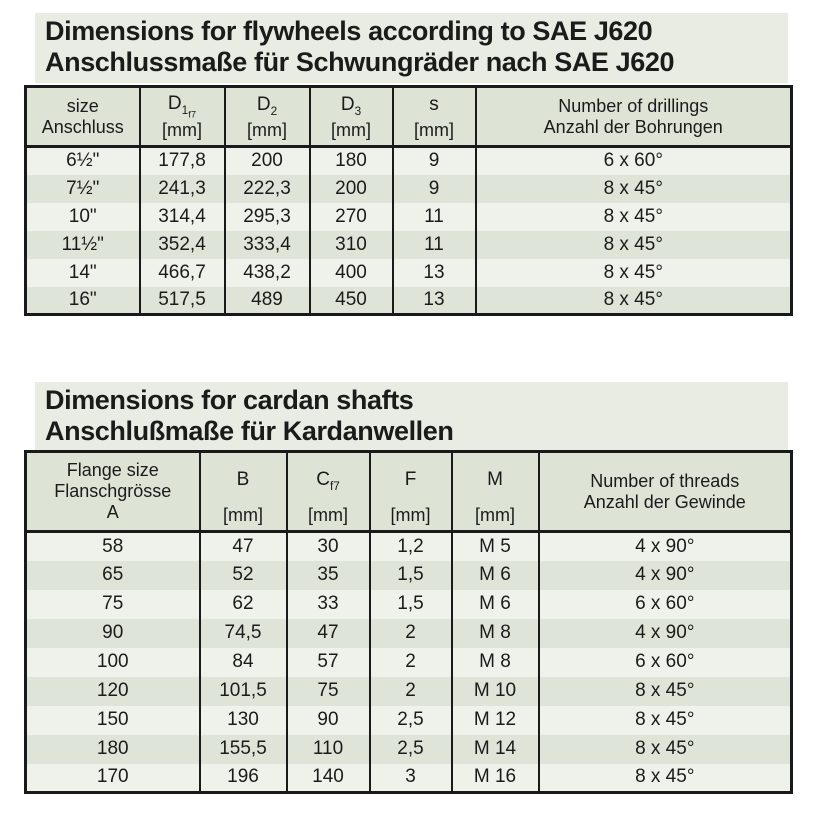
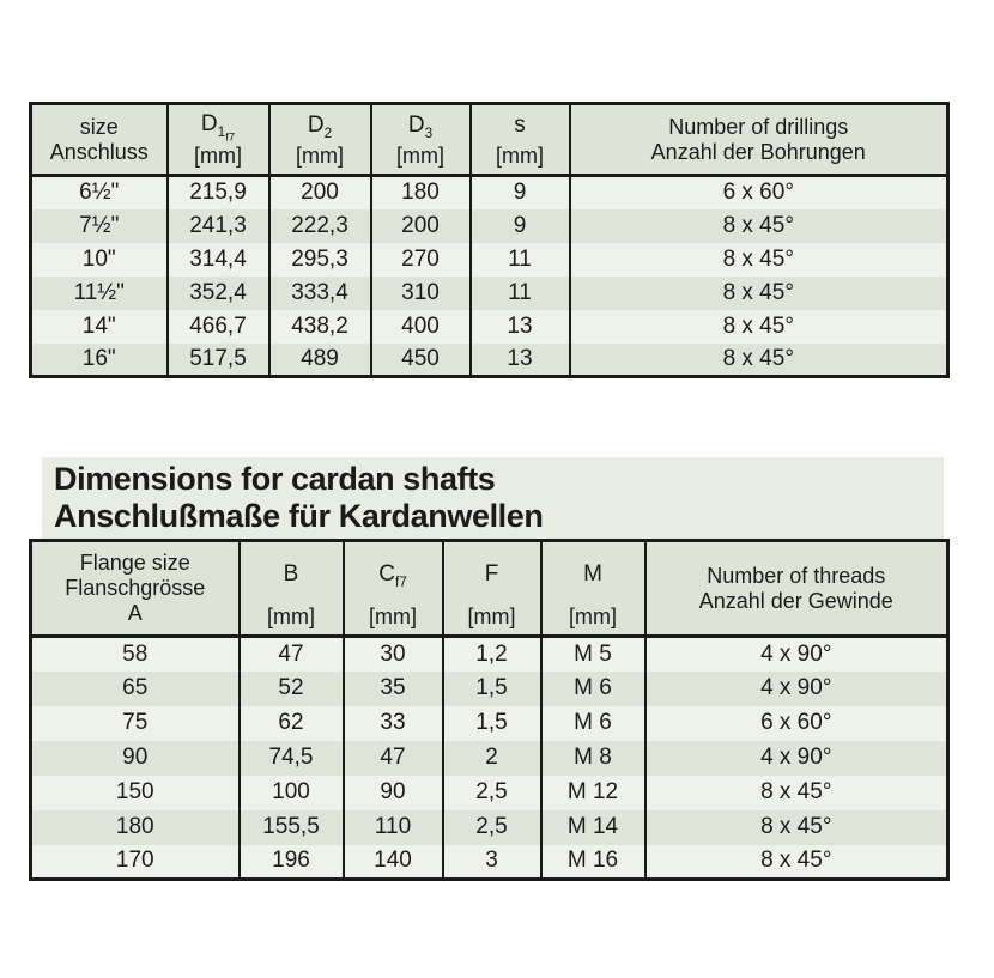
- Dimensions for flywheels according to SAE J620
- Anschlussmaße für Schwungräder nach SAE J620
  sizeAnschluss	D1f7[mm]	D2[mm]	D3[mm]	s[mm]	Number of drillingsAnzahl der Bohrungen
- 6½"	177,8	200	180	9	6 x 60°
+ 6½"	215,9	200	180	9	6 x 60°
  7½"	241,3	222,3	200	9	8 x 45°
  10"	314,4	295,3	270	11	8 x 45°
  11½"	352,4	333,4	310	11	8 x 45°
  14"	466,7	438,2	400	13	8 x 45°
  16"	517,5	489	450	13	8 x 45°
  Dimensions for cardan shafts
  Anschlußmaße für Kardanwellen
  Flange sizeFlanschgrösseA	B[mm]	Cf7[mm]	F[mm]	M[mm]	Number of threadsAnzahl der Gewinde
  58	47	30	1,2	M 5	4 x 90°
  65	52	35	1,5	M 6	4 x 90°
  75	62	33	1,5	M 6	6 x 60°
  90	74,5	47	2	M 8	4 x 90°
- 100	84	57	2	M 8	6 x 60°
- 120	101,5	75	2	M 10	8 x 45°
- 150	130	90	2,5	M 12	8 x 45°
+ 150	100	90	2,5	M 12	8 x 45°
  180	155,5	110	2,5	M 14	8 x 45°
  170	196	140	3	M 16	8 x 45°
